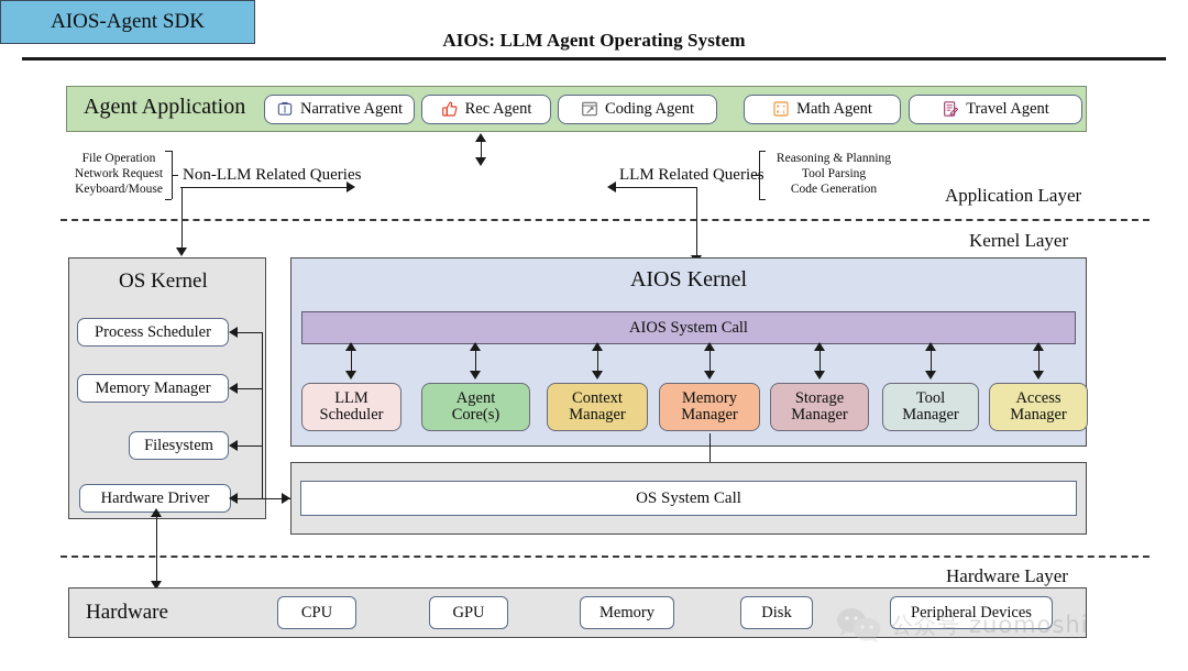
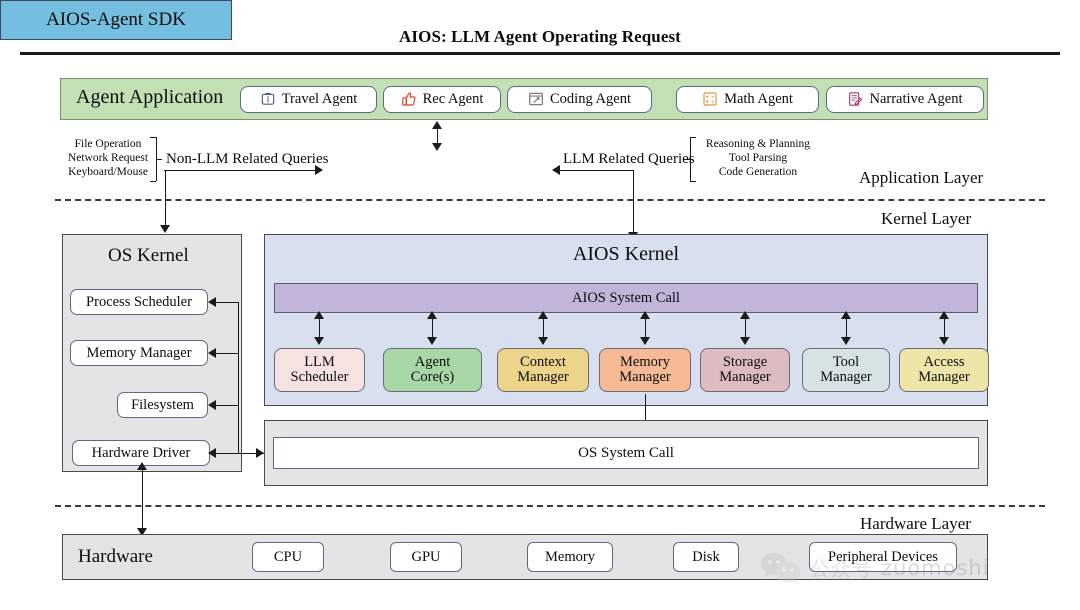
- AIOS: LLM Agent Operating System
+ AIOS: LLM Agent Operating Request
  Agent Application
- Narrative Agent
+ Travel Agent
  Rec Agent
  Coding Agent
  Math Agent
- Travel Agent
+ Narrative Agent
  AIOS-Agent SDK
  File Operation
  Network Request
  Keyboard/Mouse
  Non-LLM Related Queries
  LLM Related Queries
  Reasoning & Planning
  Tool Parsing
  Code Generation
  Application Layer
  Kernel Layer
  OS Kernel
  Process Scheduler
  Memory Manager
  Filesystem
  Hardware Driver
  AIOS Kernel
  AIOS System Call
  LLM
  Scheduler
  Agent
  Core(s)
  Context
  Manager
  Memory
  Manager
  Storage
  Manager
  Tool
  Manager
  Access
  Manager
  OS System Call
  Hardware Layer
  Hardware
  CPU
  GPU
  Memory
  Disk
  Peripheral Devices
  公众号
  zuomoshi
